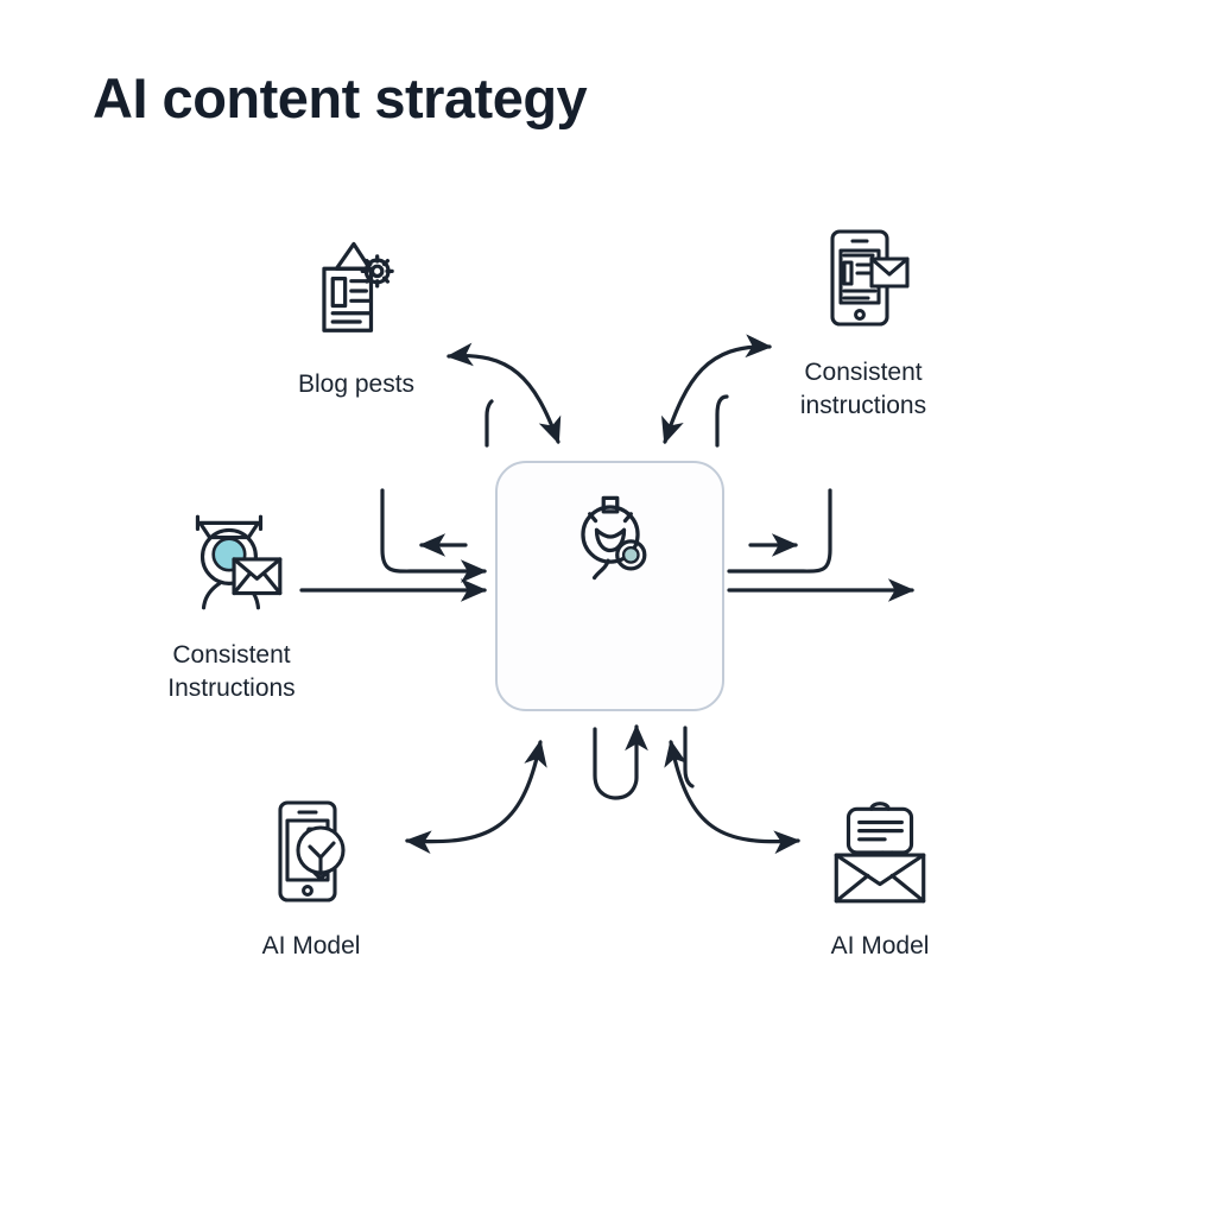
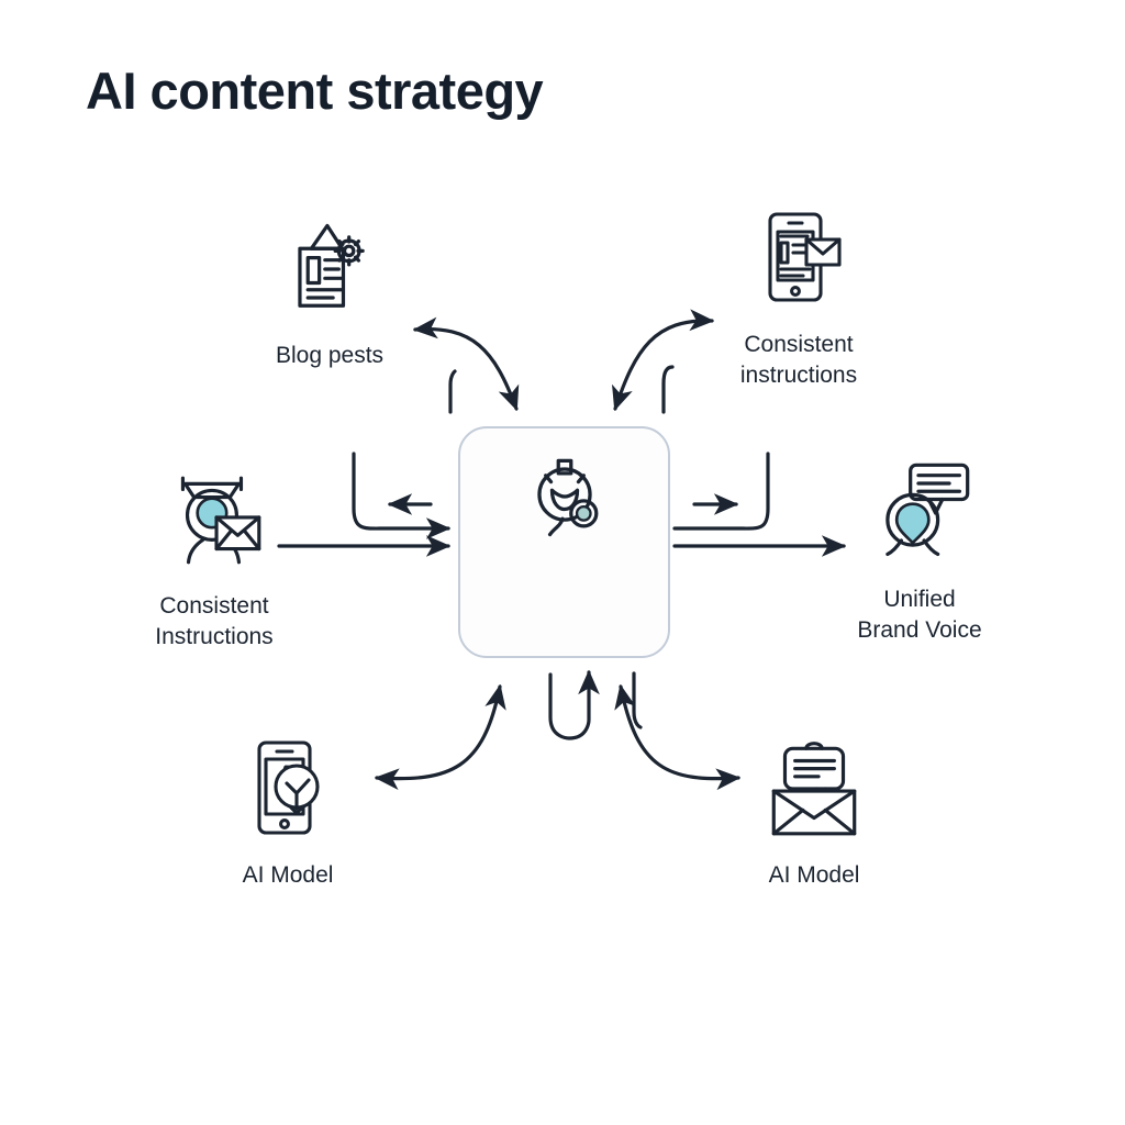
  AI content strategy
  Blog pests
  Consistent
  instructions
  Consistent
  Instructions
+ Unified
+ Brand Voice
  AI Model
  AI Model
